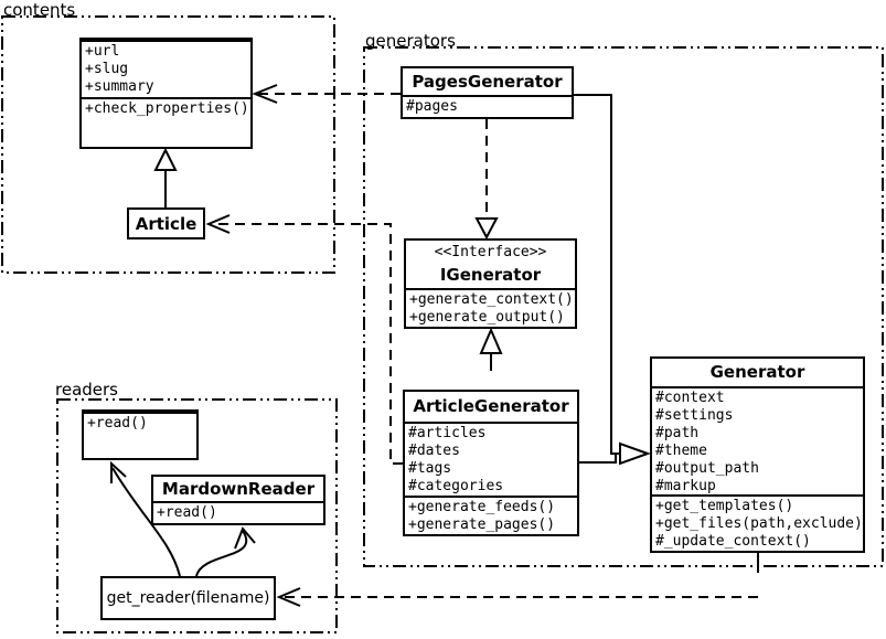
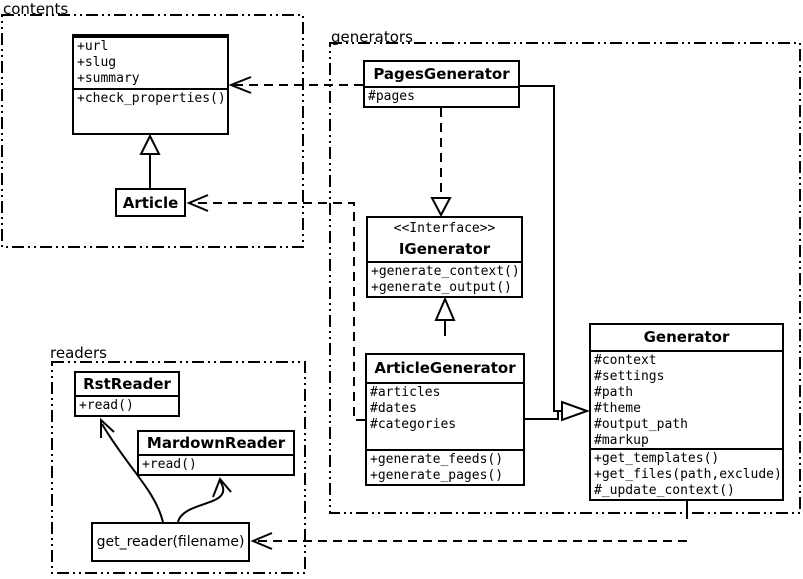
  contents
  generators
  readers
  +url
  +slug
  +summary
  +check_properties()
  Article
  PagesGenerator
  #pages
  <<Interface>>
  IGenerator
  +generate_context()
  +generate_output()
  ArticleGenerator
  #articles
  #dates
- #tags
  #categories
  +generate_feeds()
  +generate_pages()
  Generator
  #context
  #settings
  #path
  #theme
  #output_path
  #markup
  +get_templates()
  +get_files(path,exclude)
  #_update_context()
+ RstReader
  +read()
  MardownReader
  +read()
  get_reader(filename)
